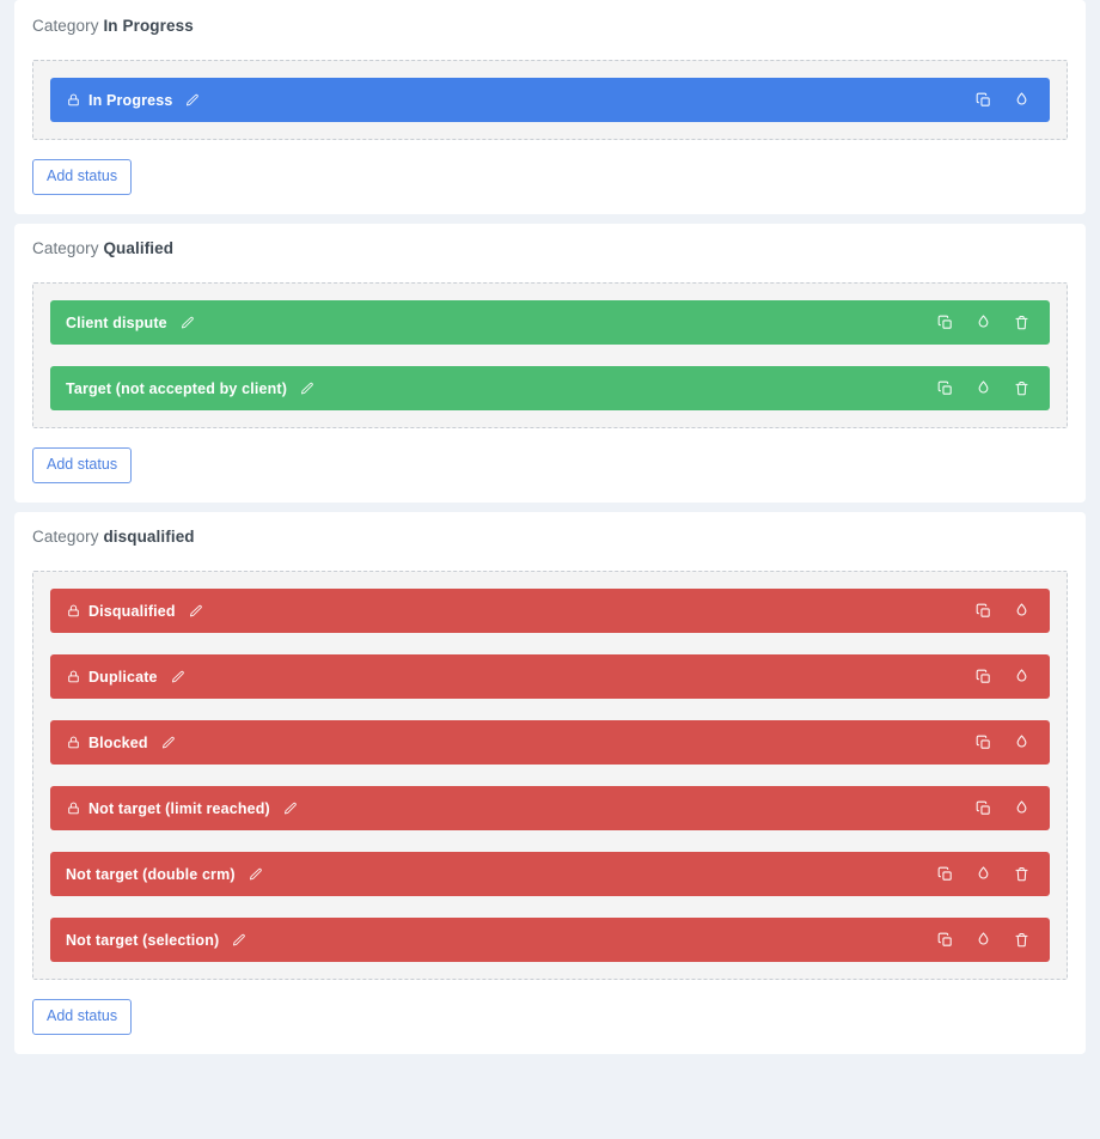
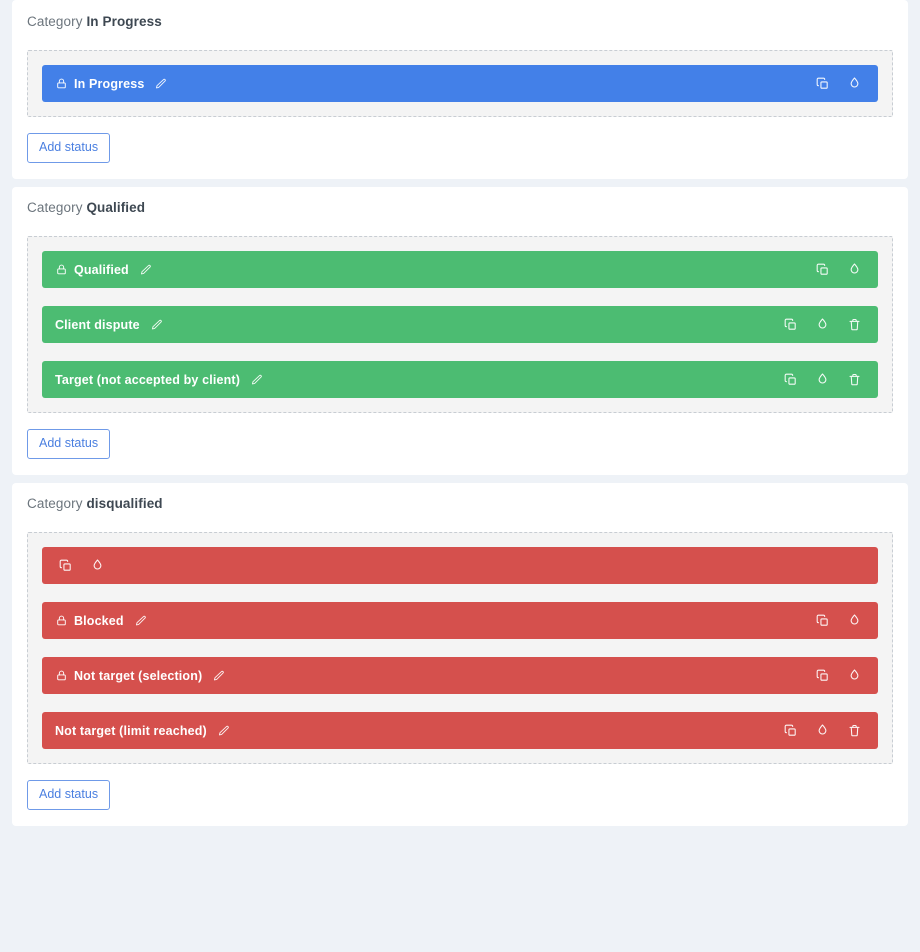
  Category In Progress
  In Progress
  Add status
  Category Qualified
+ Qualified
  Client dispute
  Target (not accepted by client)
  Add status
  Category disqualified
- Disqualified
- Duplicate
  Blocked
- Not target (limit reached)
+ Not target (selection)
- Not target (double crm)
- Not target (selection)
+ Not target (limit reached)
  Add status
